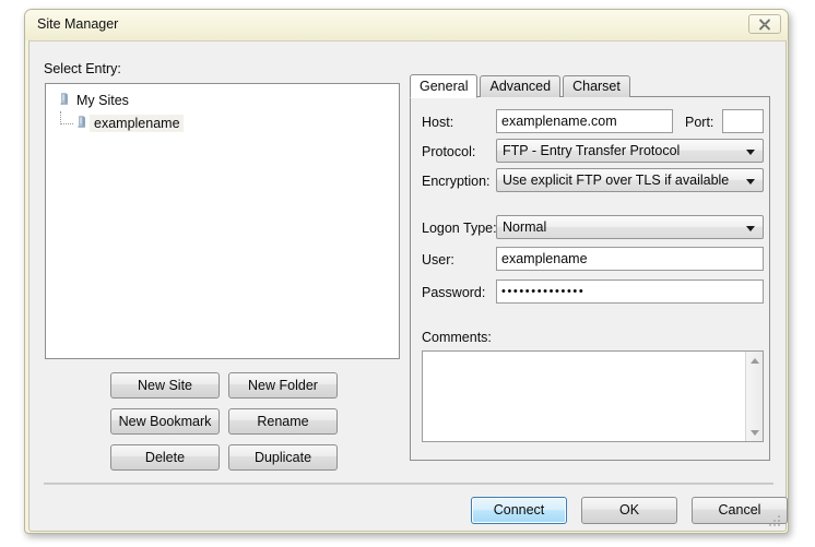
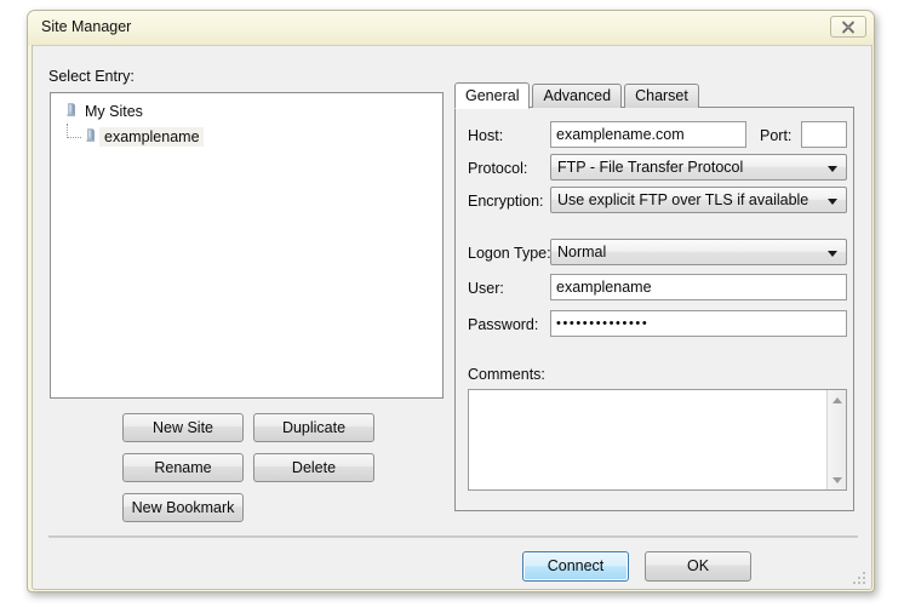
  Site Manager
  Select Entry:
  My Sites
  examplename
  New Site
- New Folder
- New Bookmark
+ Duplicate
  Rename
  Delete
- Duplicate
+ New Bookmark
  General
  Advanced
  Charset
  Host:
  examplename.com
  Port:
  Protocol:
- FTP - Entry Transfer Protocol
+ FTP - File Transfer Protocol
  Encryption:
  Use explicit FTP over TLS if available
  Logon Type:
  Normal
  User:
  examplename
  Password:
  ••••••••••••••
  Comments:
  Connect
  OK
- Cancel
